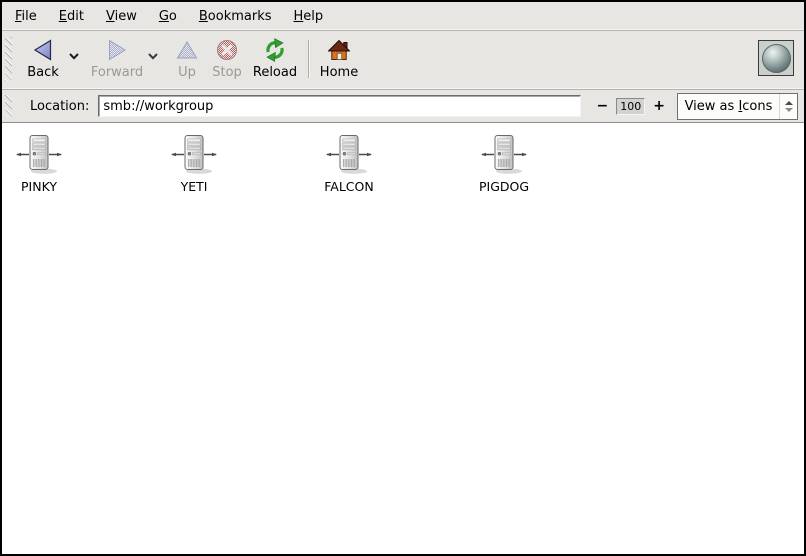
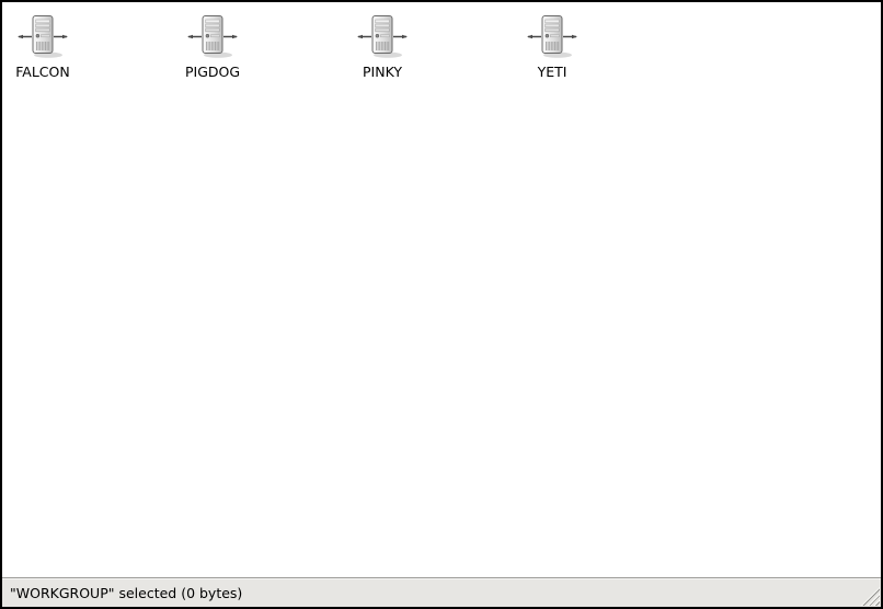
- File
- Edit
- View
- Go
- Bookmarks
- Help
- Back
- Forward
- Up
- Stop
- Reload
- Home
- Location:
- smb://workgroup
- −
- 100
- +
- View as Icons
- PINKY
+ FALCON
- YETI
+ PIGDOG
- FALCON
+ PINKY
- PIGDOG
+ YETI
+ "WORKGROUP" selected (0 bytes)
